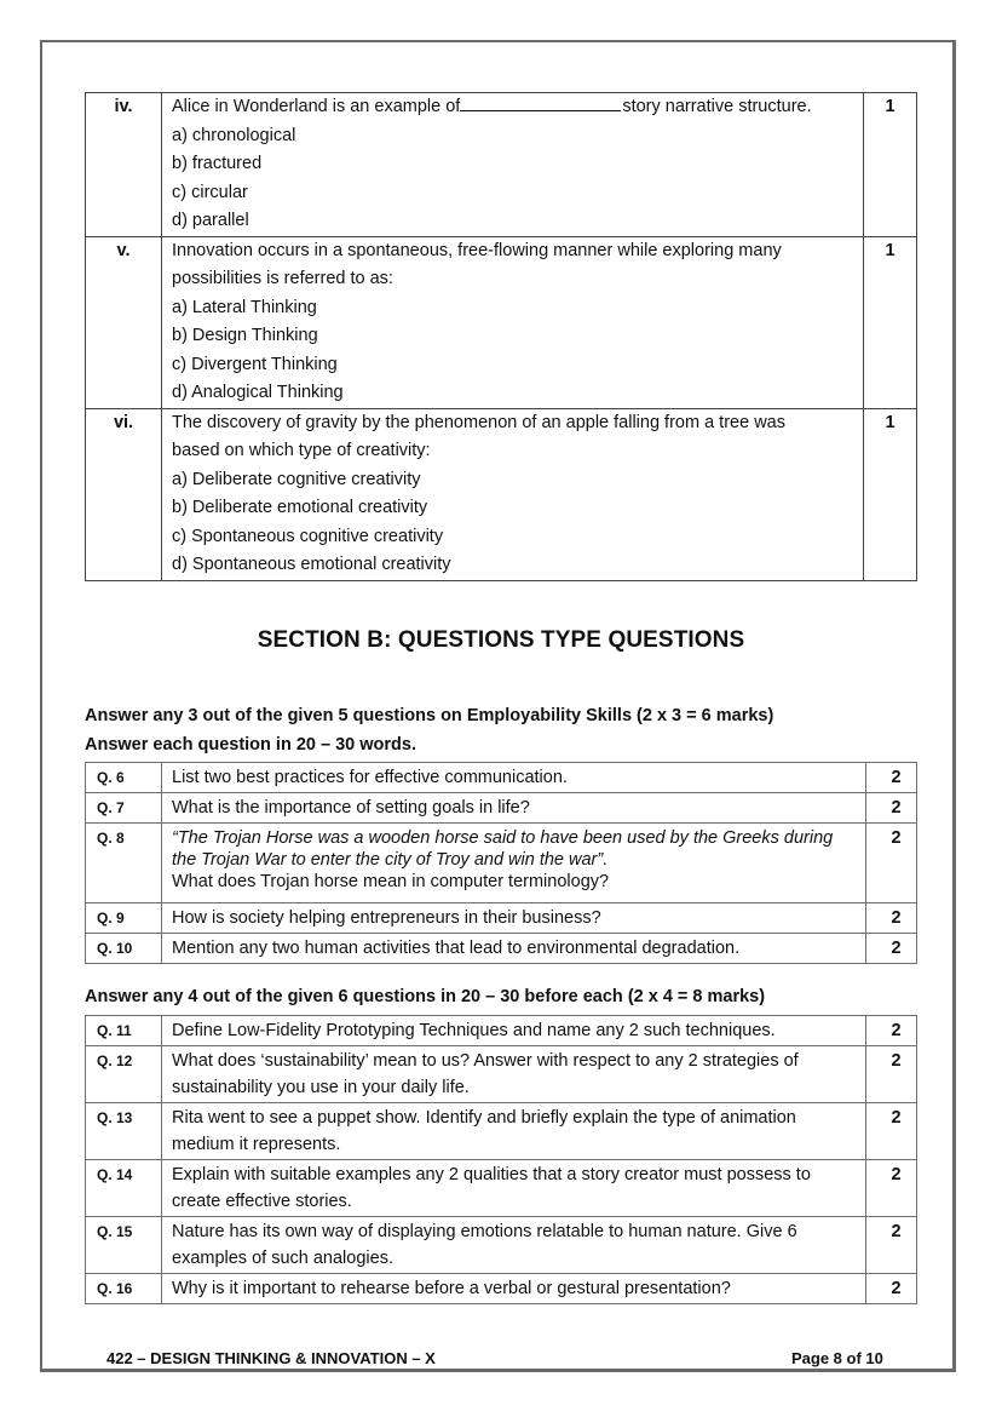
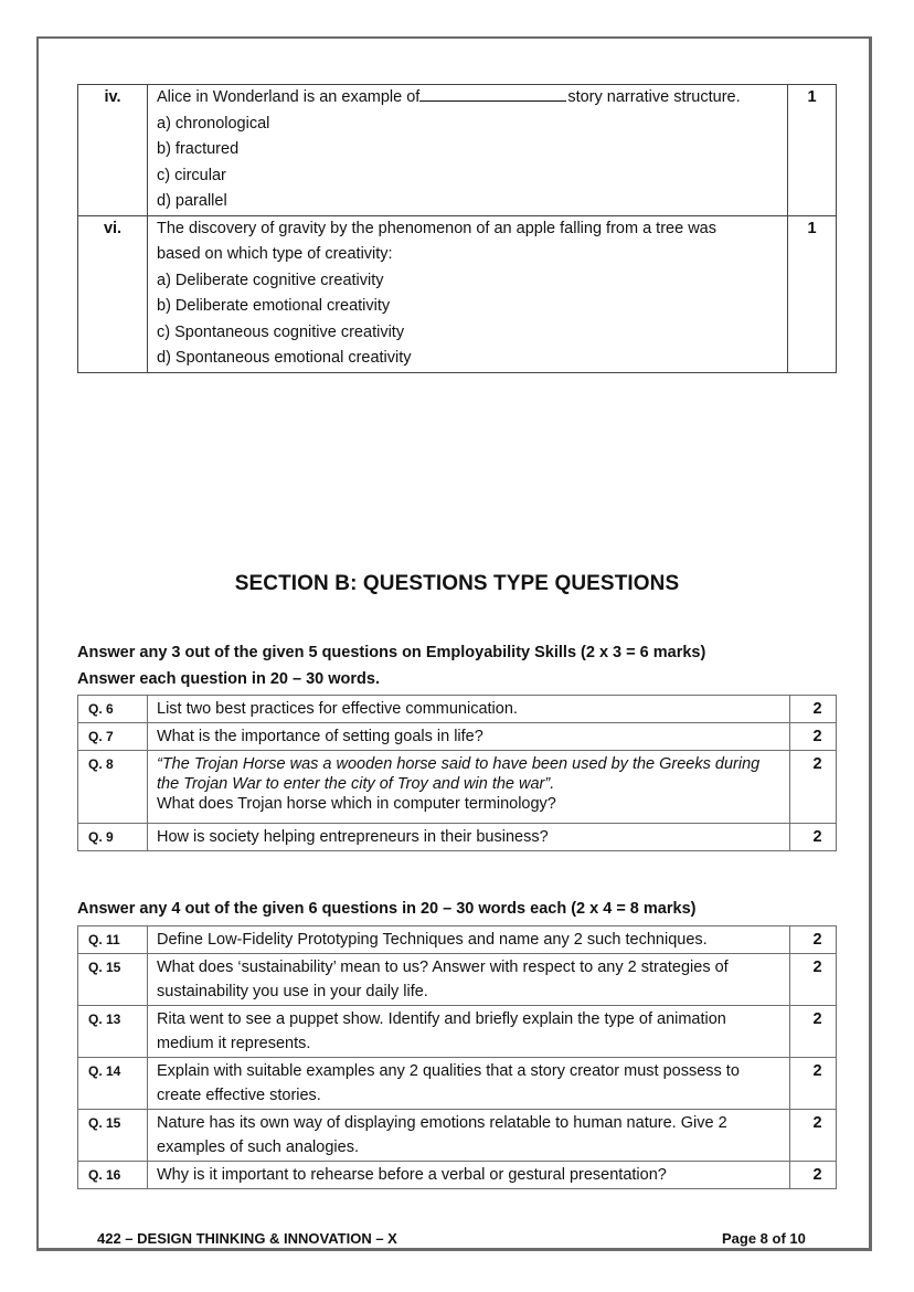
  iv.	Alice in Wonderland is an example of story narrative structure. a) chronological b) fractured c) circular d) parallel	1
- v.	Innovation occurs in a spontaneous, free-flowing manner while exploring many possibilities is referred to as: a) Lateral Thinking b) Design Thinking c) Divergent Thinking d) Analogical Thinking	1
  vi.	The discovery of gravity by the phenomenon of an apple falling from a tree was based on which type of creativity: a) Deliberate cognitive creativity b) Deliberate emotional creativity c) Spontaneous cognitive creativity d) Spontaneous emotional creativity	1
  SECTION B: QUESTIONS TYPE QUESTIONS
  Answer any 3 out of the given 5 questions on Employability Skills (2 x 3 = 6 marks)
  Answer each question in 20 – 30 words.
  Q. 6	List two best practices for effective communication.	2
  Q. 7	What is the importance of setting goals in life?	2
- Q. 8	“The Trojan Horse was a wooden horse said to have been used by the Greeks during the Trojan War to enter the city of Troy and win the war”. What does Trojan horse mean in computer terminology?	2
+ Q. 8	“The Trojan Horse was a wooden horse said to have been used by the Greeks during the Trojan War to enter the city of Troy and win the war”. What does Trojan horse which in computer terminology?	2
  Q. 9	How is society helping entrepreneurs in their business?	2
- Q. 10	Mention any two human activities that lead to environmental degradation.	2
- Answer any 4 out of the given 6 questions in 20 – 30 before each (2 x 4 = 8 marks)
+ Answer any 4 out of the given 6 questions in 20 – 30 words each (2 x 4 = 8 marks)
  Q. 11	Define Low-Fidelity Prototyping Techniques and name any 2 such techniques.	2
- Q. 12	What does ‘sustainability’ mean to us? Answer with respect to any 2 strategies of sustainability you use in your daily life.	2
+ Q. 15	What does ‘sustainability’ mean to us? Answer with respect to any 2 strategies of sustainability you use in your daily life.	2
  Q. 13	Rita went to see a puppet show. Identify and briefly explain the type of animation medium it represents.	2
  Q. 14	Explain with suitable examples any 2 qualities that a story creator must possess to create effective stories.	2
- Q. 15	Nature has its own way of displaying emotions relatable to human nature. Give 6 examples of such analogies.	2
+ Q. 15	Nature has its own way of displaying emotions relatable to human nature. Give 2 examples of such analogies.	2
  Q. 16	Why is it important to rehearse before a verbal or gestural presentation?	2
  422 – DESIGN THINKING & INNOVATION – X
  Page 8 of 10
